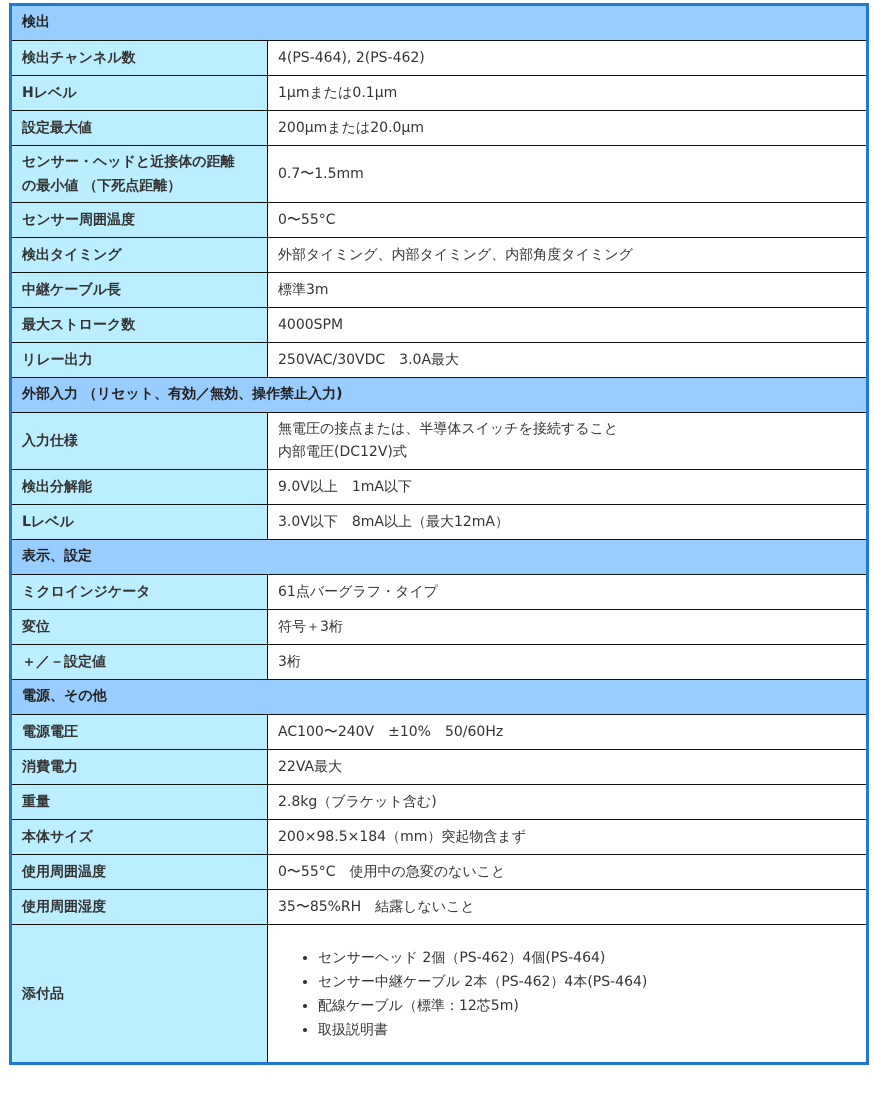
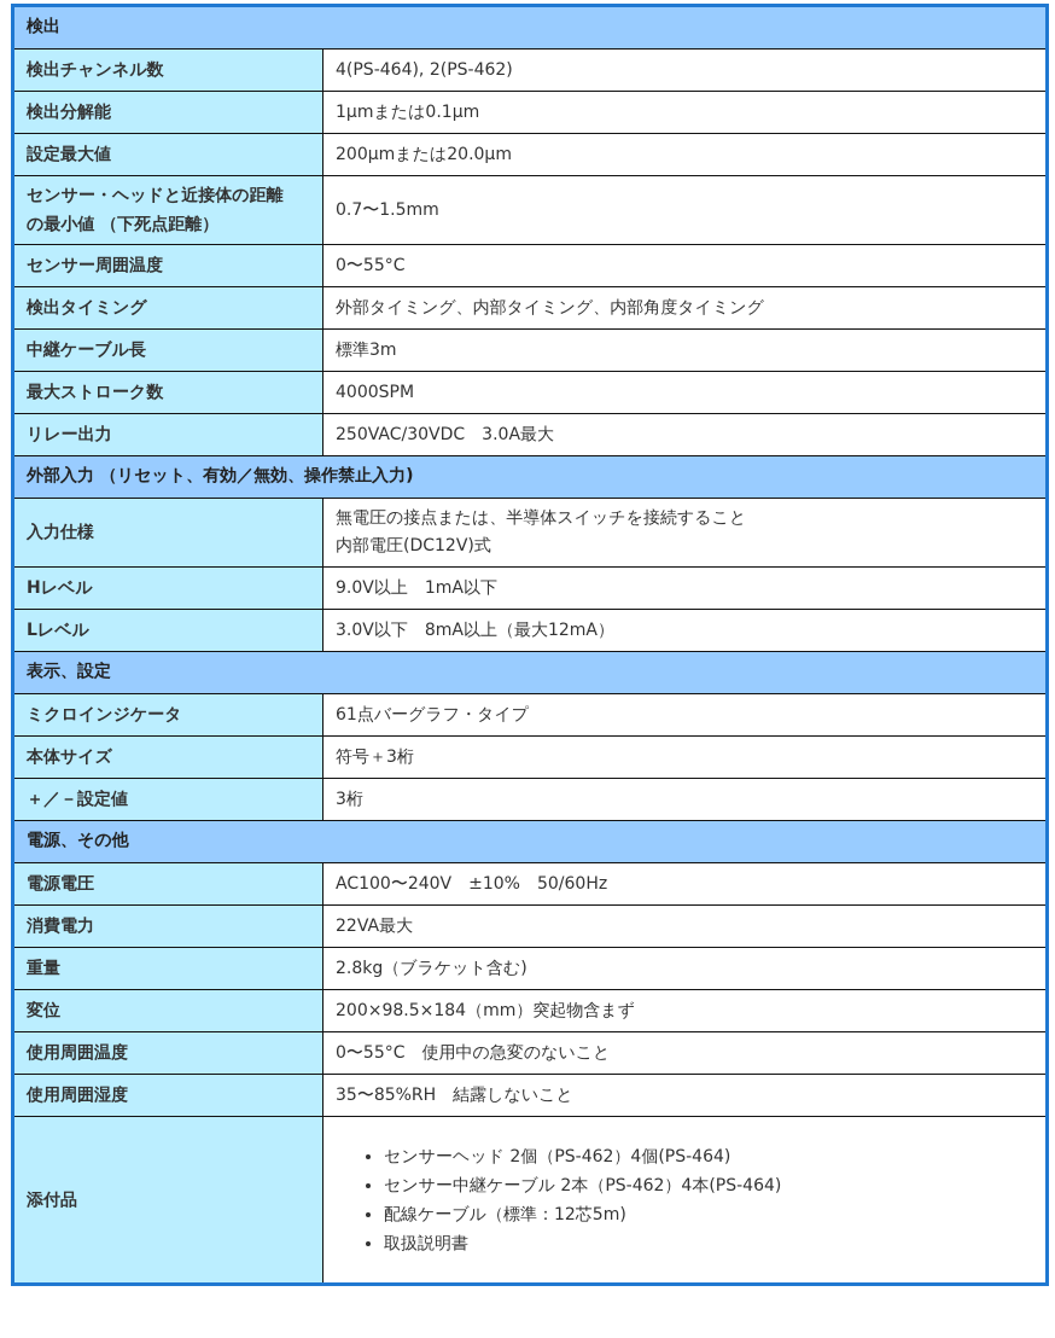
  検出
  検出チャンネル数	4(PS-464), 2(PS-462)
- Hレベル	1μmまたは0.1μm
+ 検出分解能	1μmまたは0.1μm
  設定最大値	200μmまたは20.0μm
  センサー・ヘッドと近接体の距離の最小値 （下死点距離）	0.7〜1.5mm
  センサー周囲温度	0〜55°C
  検出タイミング	外部タイミング、内部タイミング、内部角度タイミング
  中継ケーブル長	標準3m
  最大ストローク数	4000SPM
  リレー出力	250VAC/30VDC 3.0A最大
  外部入力 （リセット、有効／無効、操作禁止入力)
  入力仕様	無電圧の接点または、半導体スイッチを接続すること 内部電圧(DC12V)式
- 検出分解能	9.0V以上 1mA以下
+ Hレベル	9.0V以上 1mA以下
  Lレベル	3.0V以下 8mA以上（最大12mA）
  表示、設定
  ミクロインジケータ	61点バーグラフ・タイプ
- 変位	符号＋3桁
+ 本体サイズ	符号＋3桁
  ＋／－設定値	3桁
  電源、その他
  電源電圧	AC100〜240V ±10% 50/60Hz
  消費電力	22VA最大
  重量	2.8kg（ブラケット含む)
- 本体サイズ	200×98.5×184（mm）突起物含まず
+ 変位	200×98.5×184（mm）突起物含まず
  使用周囲温度	0〜55°C 使用中の急変のないこと
  使用周囲湿度	35〜85%RH 結露しないこと
  添付品	センサーヘッド 2個（PS-462）4個(PS-464) センサー中継ケーブル 2本（PS-462）4本(PS-464) 配線ケーブル（標準：12芯5m) 取扱説明書
